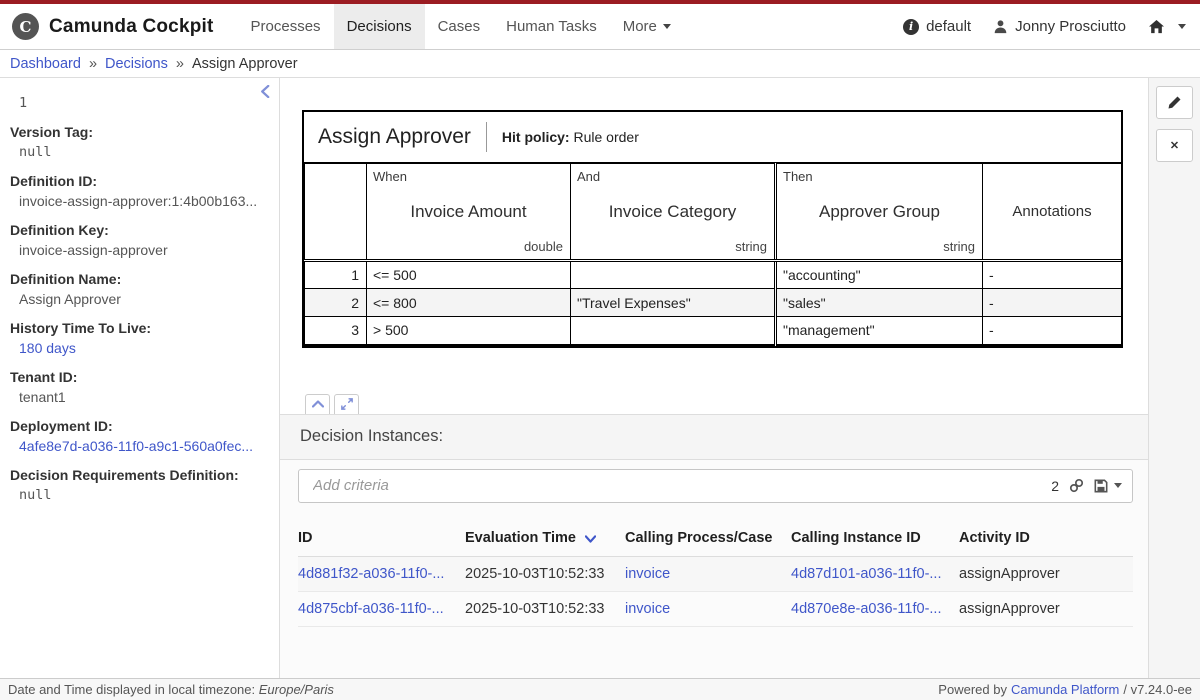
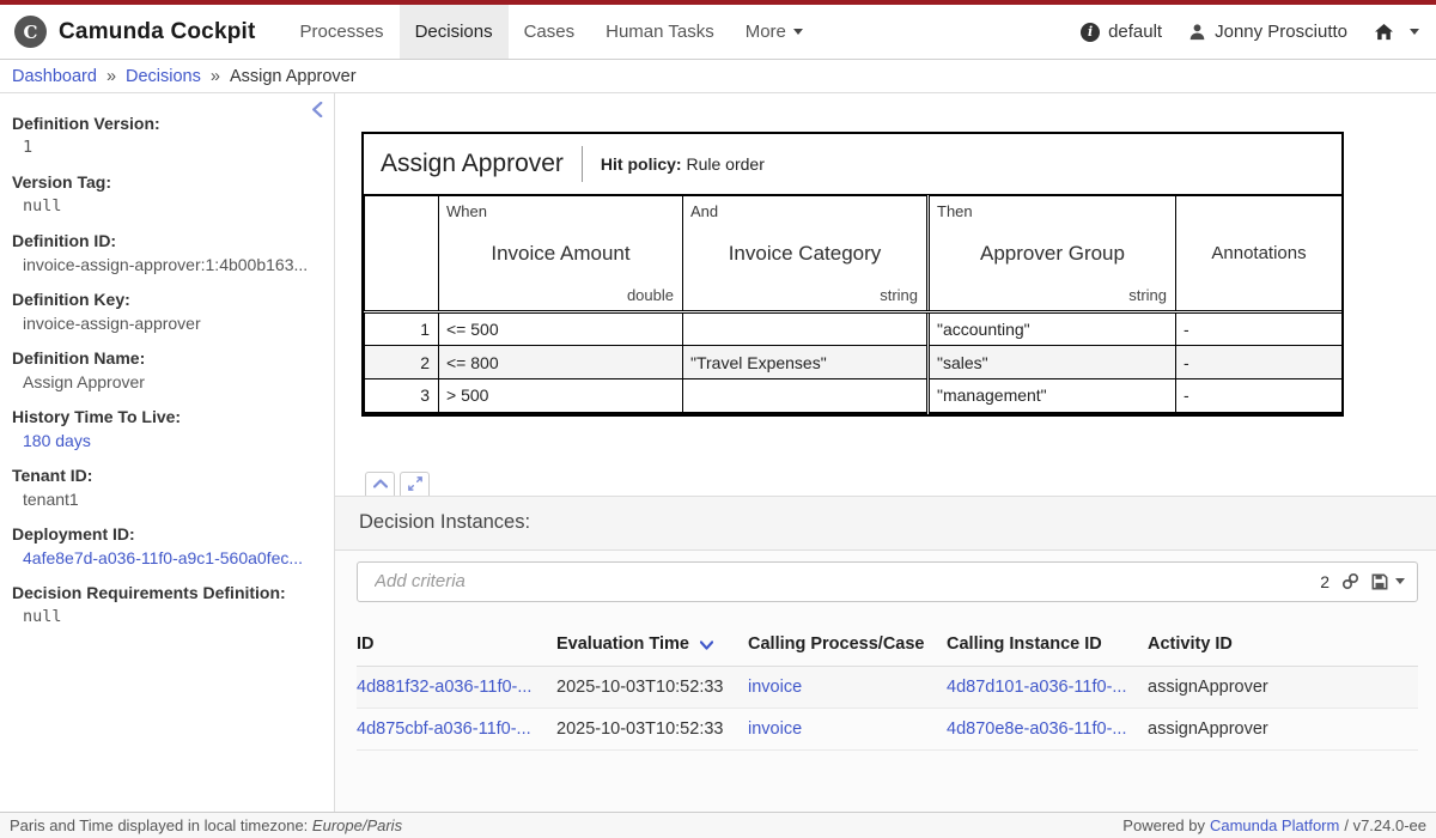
  C
  Camunda Cockpit
  Processes
  Decisions
  Cases
  Human Tasks
  More
  i
  default
  Jonny Prosciutto
  Dashboard
  »
  Decisions
  »
  Assign Approver
+ Definition Version:
  1
  Version Tag:
  null
  Definition ID:
  invoice-assign-approver:1:4b00b163...
  Definition Key:
  invoice-assign-approver
  Definition Name:
  Assign Approver
  History Time To Live:
  180 days
  Tenant ID:
  tenant1
  Deployment ID:
  4afe8e7d-a036-11f0-a9c1-560a0fec...
  Decision Requirements Definition:
  null
  Assign Approver
  Hit policy: Rule order
  	When Invoice Amount double	And Invoice Category string	Then Approver Group string	Annotations
  1	<= 500		"accounting"	-
  2	<= 800	"Travel Expenses"	"sales"	-
  3	> 500		"management"	-
  Decision Instances:
  Add criteria
  2
  ID	Evaluation Time	Calling Process/Case	Calling Instance ID	Activity ID
  4d881f32-a036-11f0-...	2025-10-03T10:52:33	invoice	4d87d101-a036-11f0-...	assignApprover
  4d875cbf-a036-11f0-...	2025-10-03T10:52:33	invoice	4d870e8e-a036-11f0-...	assignApprover
- ✕
- Date and Time displayed in local timezone: Europe/Paris
+ Paris and Time displayed in local timezone: Europe/Paris
  Powered by
  Camunda Platform
  / v7.24.0-ee
